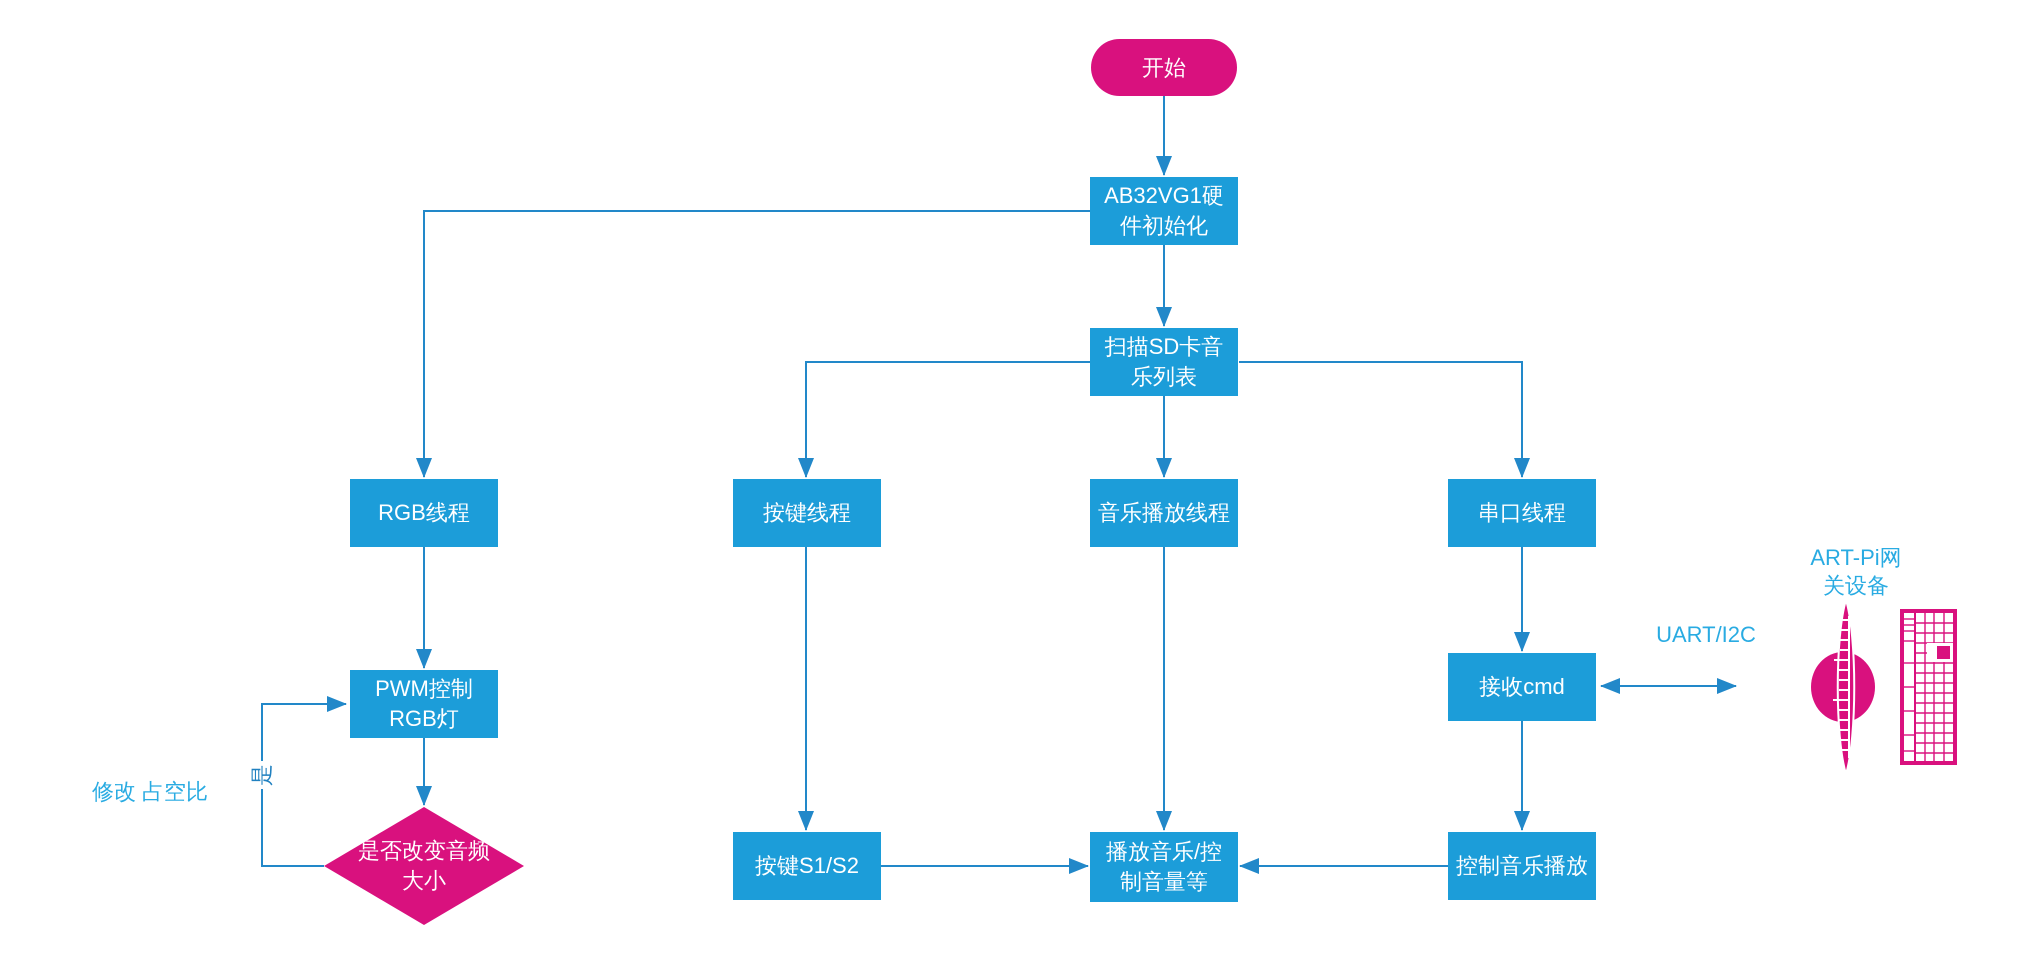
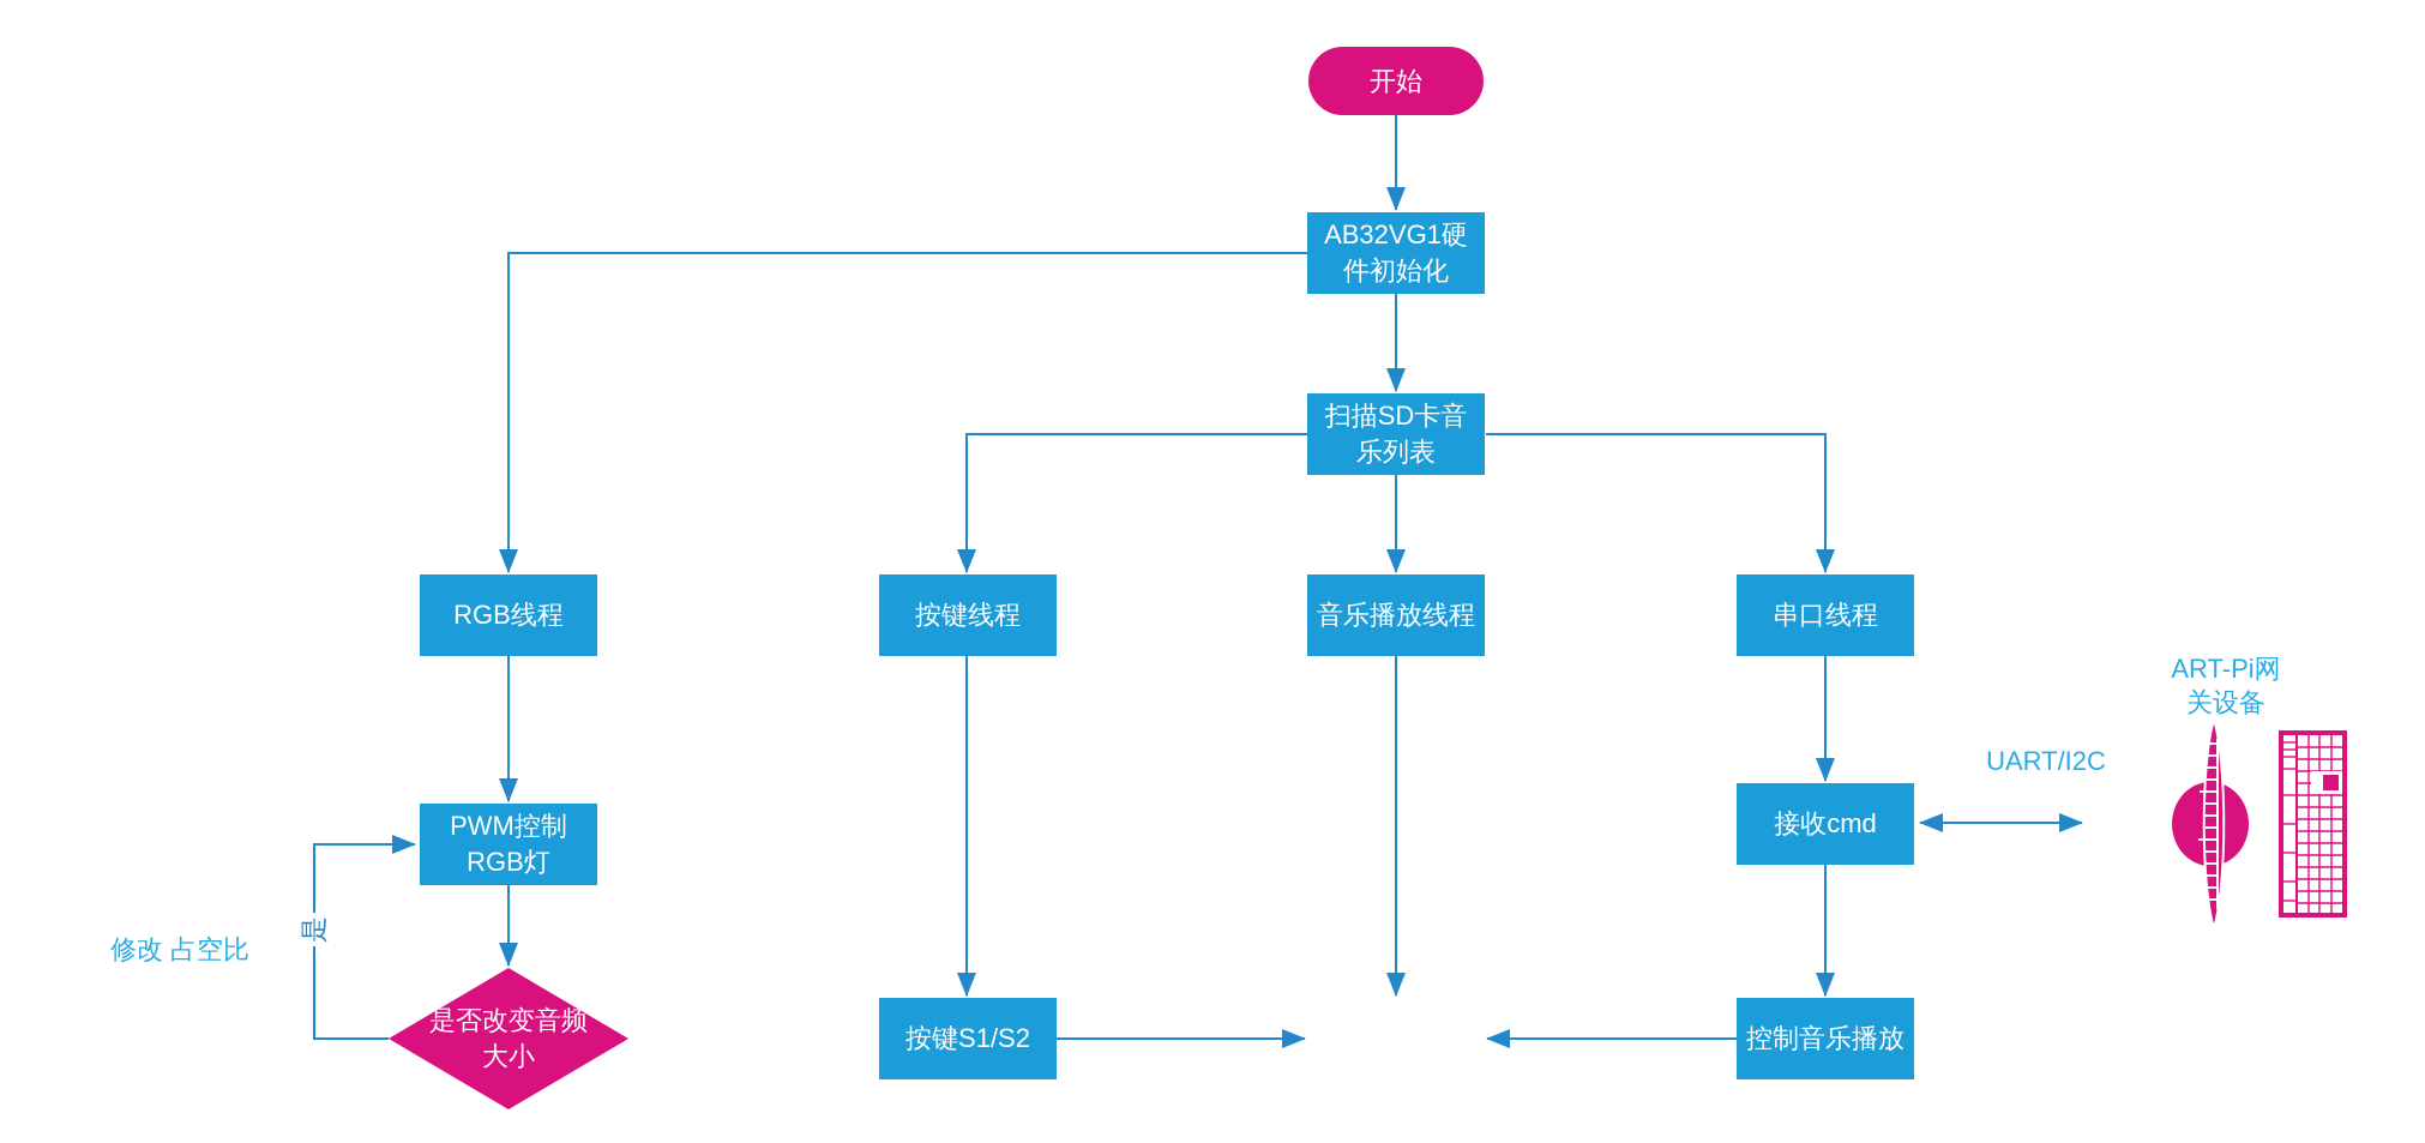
  开始
  AB32VG1硬
  件初始化
  扫描SD卡音
  乐列表
  RGB线程
  按键线程
  音乐播放线程
  串口线程
  PWM控制
  RGB灯
  接收cmd
  是否改变音频
  大小
  按键S1/S2
- 播放音乐/控
- 制音量等
  控制音乐播放
  修改 占空比
  UART/I2C
  ART-Pi网
  关设备
